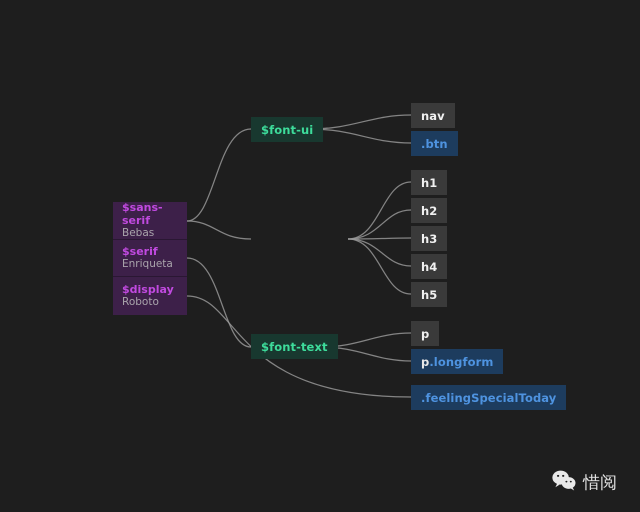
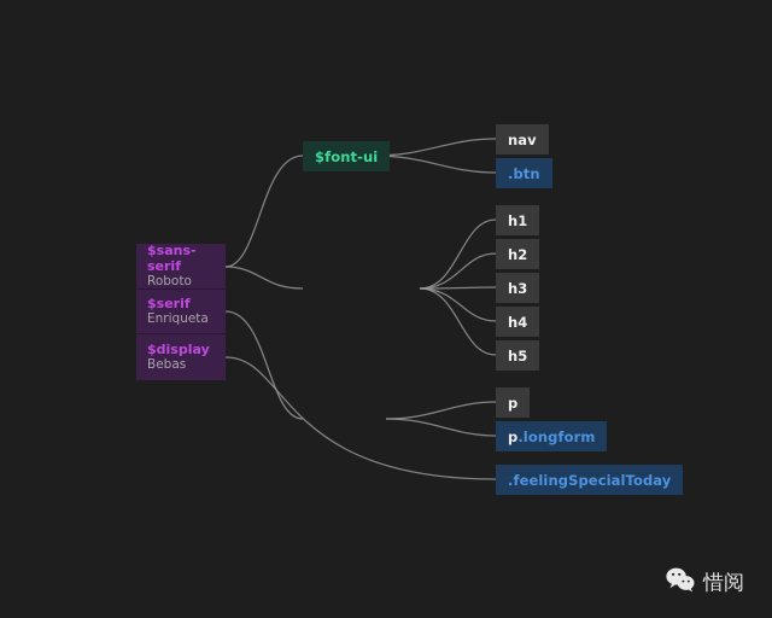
  $sans-serif
- Bebas
+ Roboto
  $serif
  Enriqueta
  $display
- Roboto
+ Bebas
  $font-ui
- $font-text
  nav
  .btn
  h1
  h2
  h3
  h4
  h5
  p
  p
  .longform
  .feelingSpecialToday
  惜阅
